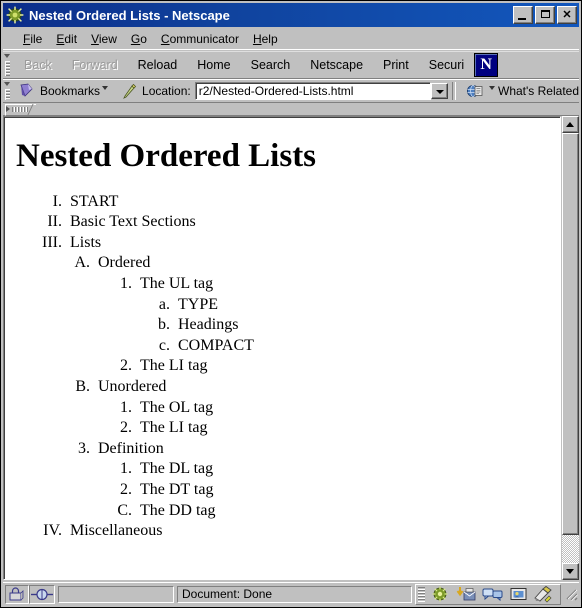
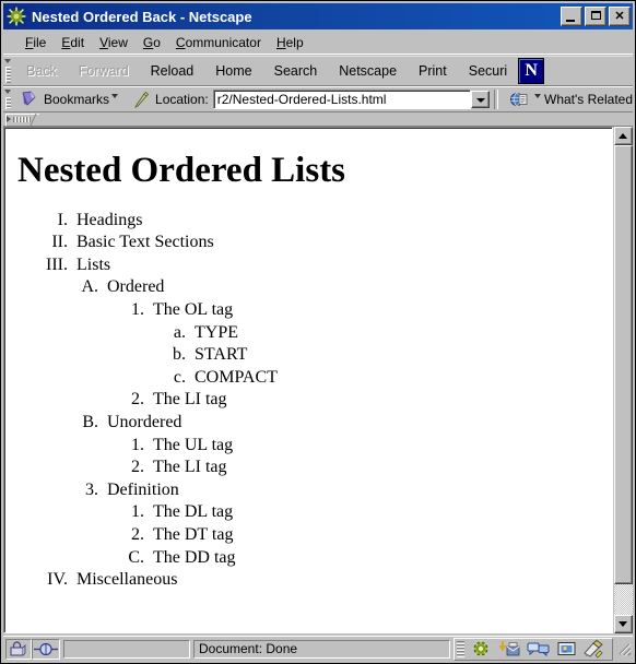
- Nested Ordered Lists - Netscape
+ Nested Ordered Back - Netscape
  ✕
  File
  Edit
  View
  Go
  Communicator
  Help
  Back
  Forward
  Reload
  Home
  Search
  Netscape
  Print
  Securi
  N
  Bookmarks
  Location:
  r2/Nested-Ordered-Lists.html
  What's Related
  Nested Ordered Lists
  I.
- START
+ Headings
  II.
  Basic Text Sections
  III.
  Lists
  A.
  Ordered
  1.
- The UL tag
+ The OL tag
  a.
  TYPE
  b.
- Headings
+ START
  c.
  COMPACT
  2.
  The LI tag
  B.
  Unordered
  1.
- The OL tag
+ The UL tag
  2.
  The LI tag
  3.
  Definition
  1.
  The DL tag
  2.
  The DT tag
  C.
  The DD tag
  IV.
  Miscellaneous
  Document: Done
